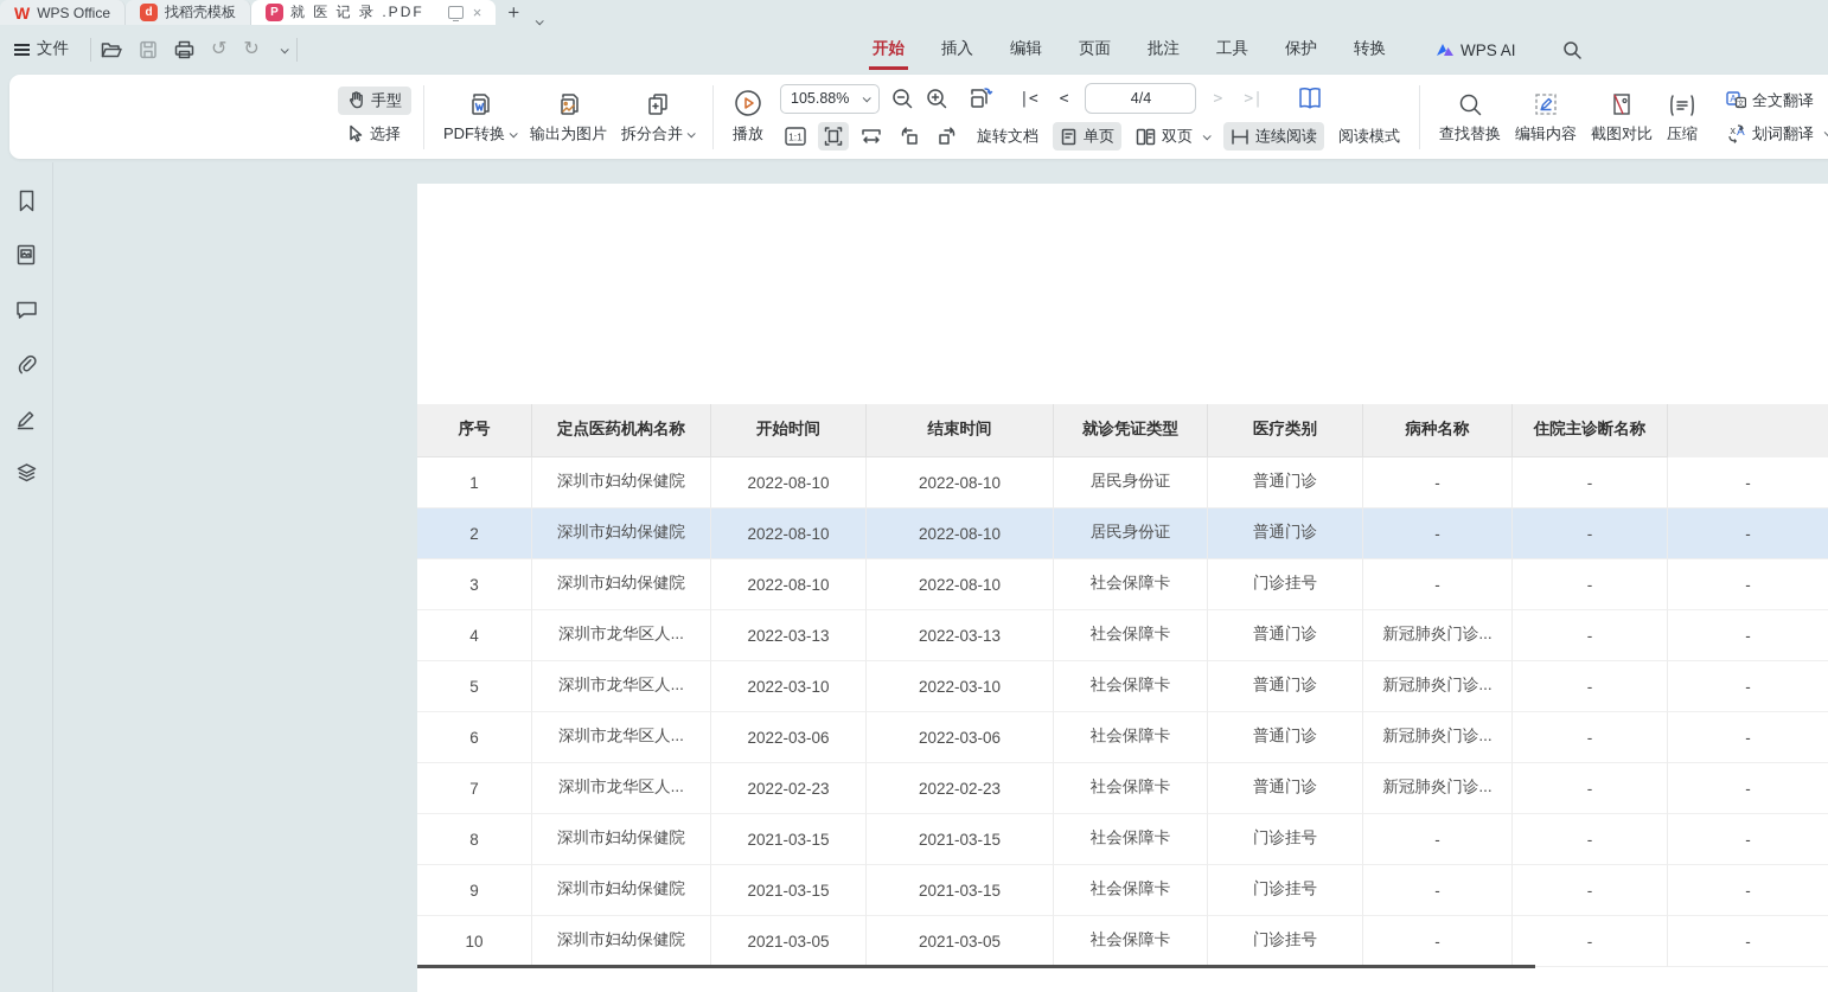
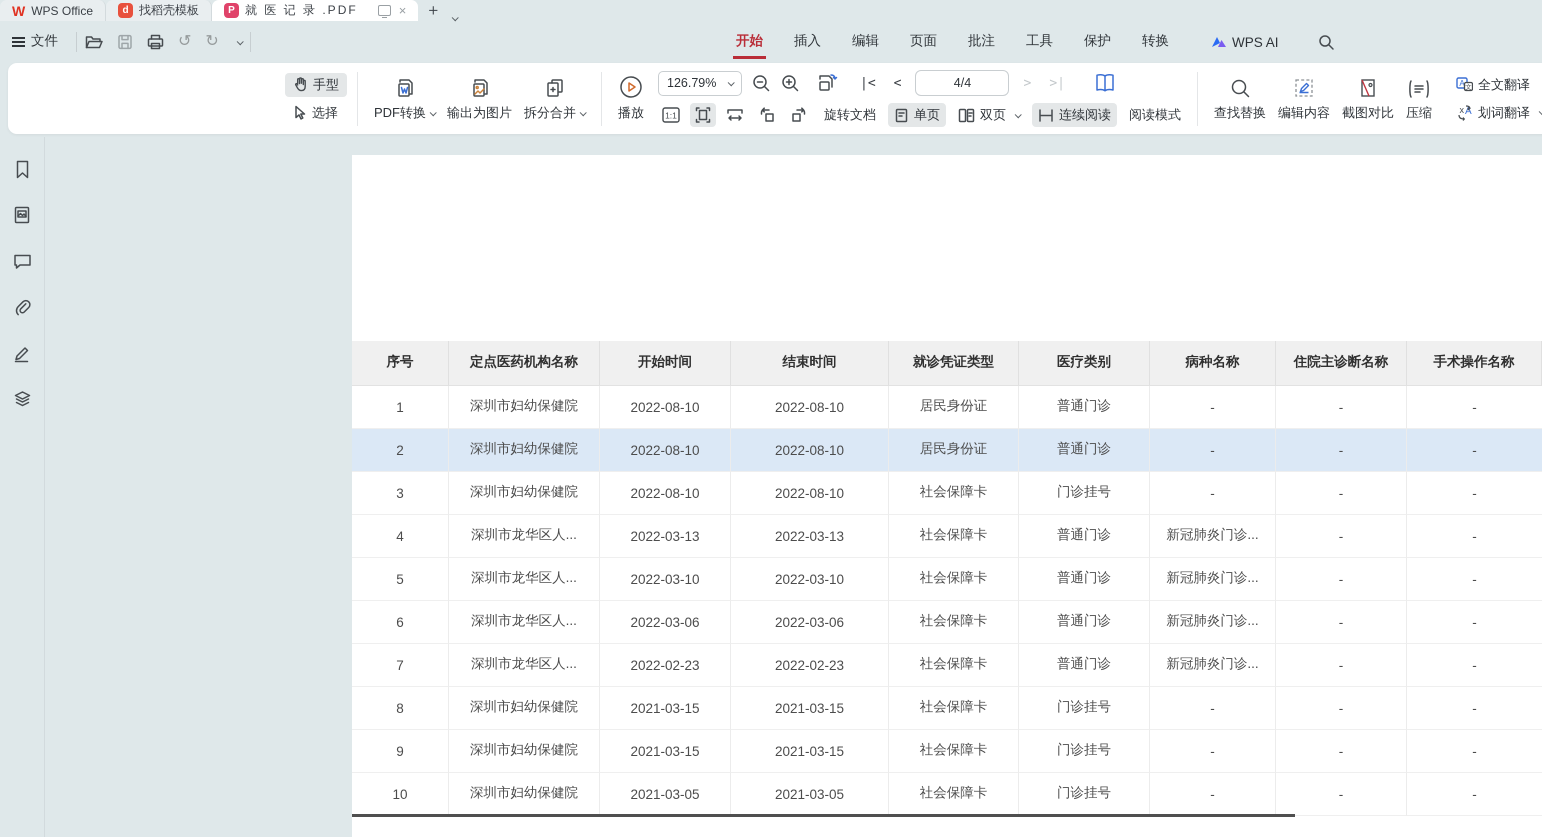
  W
  WPS Office
  d
  找稻壳模板
  P
  就 医 记 录 .PDF
  ×
  ＋
  文件
  ↺
  ↻
  开始
  插入
  编辑
  页面
  批注
  工具
  保护
  转换
  WPS AI
  手型
  选择
  PDF转换
  输出为图片
  拆分合并
  播放
- 105.88%
+ 126.79%
  |<
  <
  4/4
  >
  >|
  1:1
  旋转文档
  单页
  双页
  连续阅读
  阅读模式
  查找替换
  编辑内容
  截图对比
  压缩
  A
  全文翻译
  x
  A
  划词翻译
  序号
  定点医药机构名称
  开始时间
  结束时间
  就诊凭证类型
  医疗类别
  病种名称
  住院主诊断名称
+ 手术操作名称
  1
  深圳市妇幼保健院
  2022-08-10
  2022-08-10
  居民身份证
  普通门诊
  -
  -
  -
  2
  深圳市妇幼保健院
  2022-08-10
  2022-08-10
  居民身份证
  普通门诊
  -
  -
  -
  3
  深圳市妇幼保健院
  2022-08-10
  2022-08-10
  社会保障卡
  门诊挂号
  -
  -
  -
  4
  深圳市龙华区人...
  2022-03-13
  2022-03-13
  社会保障卡
  普通门诊
  新冠肺炎门诊...
  -
  -
  5
  深圳市龙华区人...
  2022-03-10
  2022-03-10
  社会保障卡
  普通门诊
  新冠肺炎门诊...
  -
  -
  6
  深圳市龙华区人...
  2022-03-06
  2022-03-06
  社会保障卡
  普通门诊
  新冠肺炎门诊...
  -
  -
  7
  深圳市龙华区人...
  2022-02-23
  2022-02-23
  社会保障卡
  普通门诊
  新冠肺炎门诊...
  -
  -
  8
  深圳市妇幼保健院
  2021-03-15
  2021-03-15
  社会保障卡
  门诊挂号
  -
  -
  -
  9
  深圳市妇幼保健院
  2021-03-15
  2021-03-15
  社会保障卡
  门诊挂号
  -
  -
  -
  10
  深圳市妇幼保健院
  2021-03-05
  2021-03-05
  社会保障卡
  门诊挂号
  -
  -
  -
